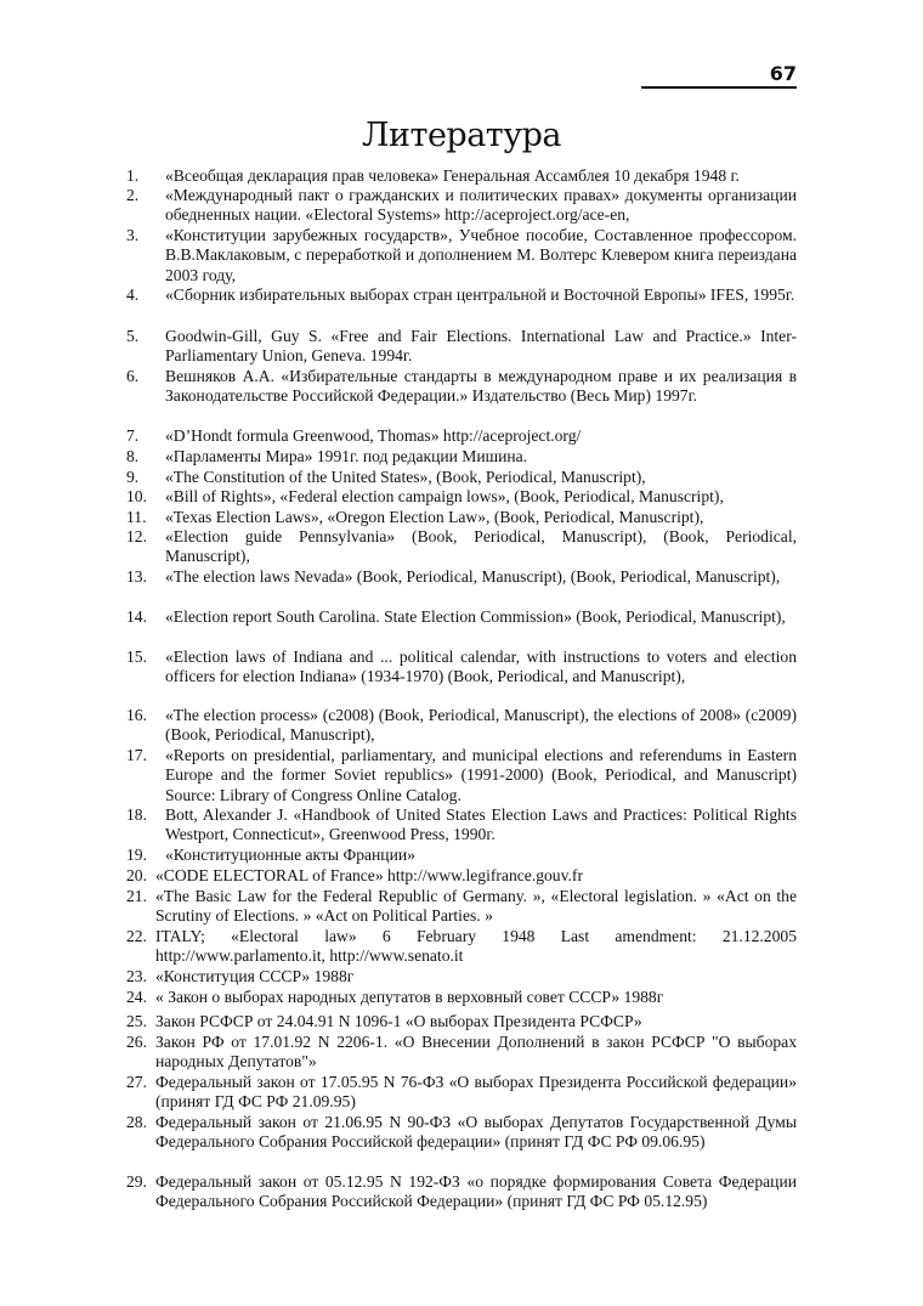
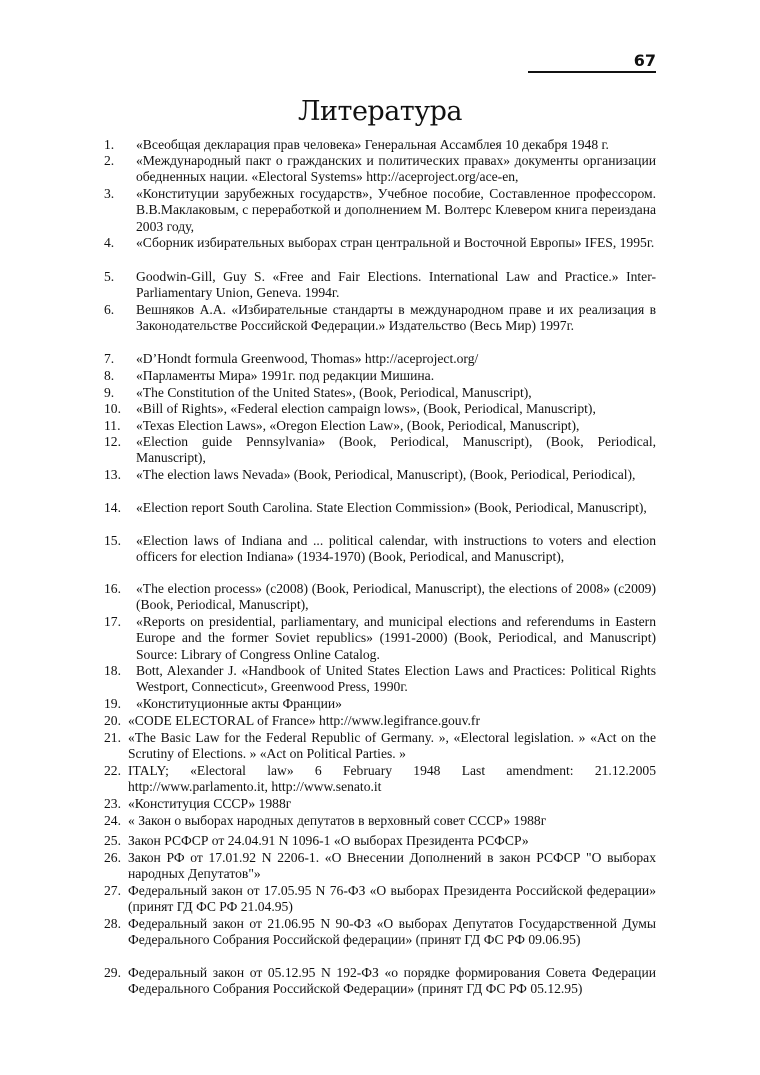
  67
  Литература
  1.
  «Всеобщая декларация прав человека» Генеральная Ассамблея 10 декабря 1948 г.
  2.
  «Международный пакт о гражданских и политических правах» документы организации обедненных нации. «Electoral Systems» http://aceproject.org/ace-en,
  3.
  «Конституции зарубежных государств», Учебное пособие, Составленное профессором. В.В.Маклаковым, с переработкой и дополнением М. Волтерс Клевером книга переиздана 2003 году,
  4.
  «Сборник избирательных выборах стран центральной и Восточной Европы» IFES, 1995г.
  5.
  Goodwin-Gill, Guy S. «Free and Fair Elections. International Law and Practice.» Inter-Parliamentary Union, Geneva. 1994г.
  6.
  Вешняков А.А. «Избирательные стандарты в международном праве и их реализация в Законодательстве Российской Федерации.» Издательство (Весь Мир) 1997г.
  7.
  «D’Hondt formula Greenwood, Thomas» http://aceproject.org/
  8.
  «Парламенты Мира» 1991г. под редакции Мишина.
  9.
  «The Constitution of the United States», (Book, Periodical, Manuscript),
  10.
  «Bill of Rights», «Federal election campaign lows», (Book, Periodical, Manuscript),
  11.
  «Texas Election Laws», «Oregon Election Law», (Book, Periodical, Manuscript),
  12.
  «Election guide Pennsylvania» (Book, Periodical, Manuscript), (Book, Periodical, Manuscript),
  13.
- «The election laws Nevada» (Book, Periodical, Manuscript), (Book, Periodical, Manuscript),
+ «The election laws Nevada» (Book, Periodical, Manuscript), (Book, Periodical, Periodical),
  14.
  «Election report South Carolina. State Election Commission» (Book, Periodical, Manuscript),
  15.
  «Election laws of Indiana and ... political calendar, with instructions to voters and election officers for election Indiana» (1934-1970) (Book, Periodical, and Manuscript),
  16.
  «The election process» (c2008) (Book, Periodical, Manuscript), the elections of 2008» (c2009) (Book, Periodical, Manuscript),
  17.
  «Reports on presidential, parliamentary, and municipal elections and referendums in Eastern Europe and the former Soviet republics» (1991-2000) (Book, Periodical, and Manuscript) Source: Library of Congress Online Catalog.
  18.
  Bott, Alexander J. «Handbook of United States Election Laws and Practices: Political Rights Westport, Connecticut», Greenwood Press, 1990г.
  19.
  «Конституционные акты Франции»
  20.
  «CODE ELECTORAL of France» http://www.legifrance.gouv.fr
  21.
  «The Basic Law for the Federal Republic of Germany. », «Electoral legislation. » «Act on the Scrutiny of Elections. » «Act on Political Parties. »
  22.
  ITALY; «Electoral law» 6 February 1948 Last amendment: 21.12.2005 http://www.parlamento.it, http://www.senato.it
  23.
  «Конституция СССР» 1988г
  24.
  « Закон о выборах народных депутатов в верховный совет СССР» 1988г
  25.
  Закон РСФСР от 24.04.91 N 1096-1 «О выборах Президента РСФСР»
  26.
  Закон РФ от 17.01.92 N 2206-1. «О Внесении Дополнений в закон РСФСР "О выборах народных Депутатов"»
  27.
- Федеральный закон от 17.05.95 N 76-ФЗ «О выборах Президента Российской федерации» (принят ГД ФС РФ 21.09.95)
+ Федеральный закон от 17.05.95 N 76-ФЗ «О выборах Президента Российской федерации» (принят ГД ФС РФ 21.04.95)
  28.
  Федеральный закон от 21.06.95 N 90-ФЗ «О выборах Депутатов Государственной Думы Федерального Собрания Российской федерации» (принят ГД ФС РФ 09.06.95)
  29.
  Федеральный закон от 05.12.95 N 192-ФЗ «о порядке формирования Совета Федерации Федерального Собрания Российской Федерации» (принят ГД ФС РФ 05.12.95)
